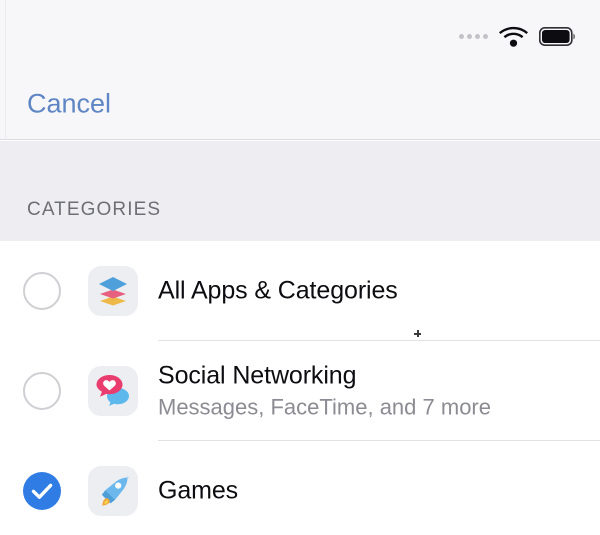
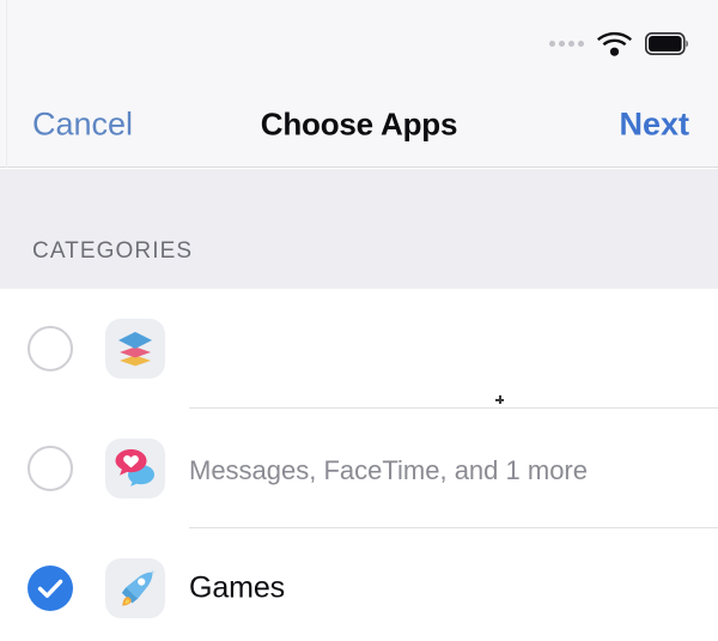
  Cancel
+ Choose Apps
+ Next
  CATEGORIES
- All Apps & Categories
- Social Networking
- Messages, FaceTime, and 7 more
+ Messages, FaceTime, and 1 more
  Games
